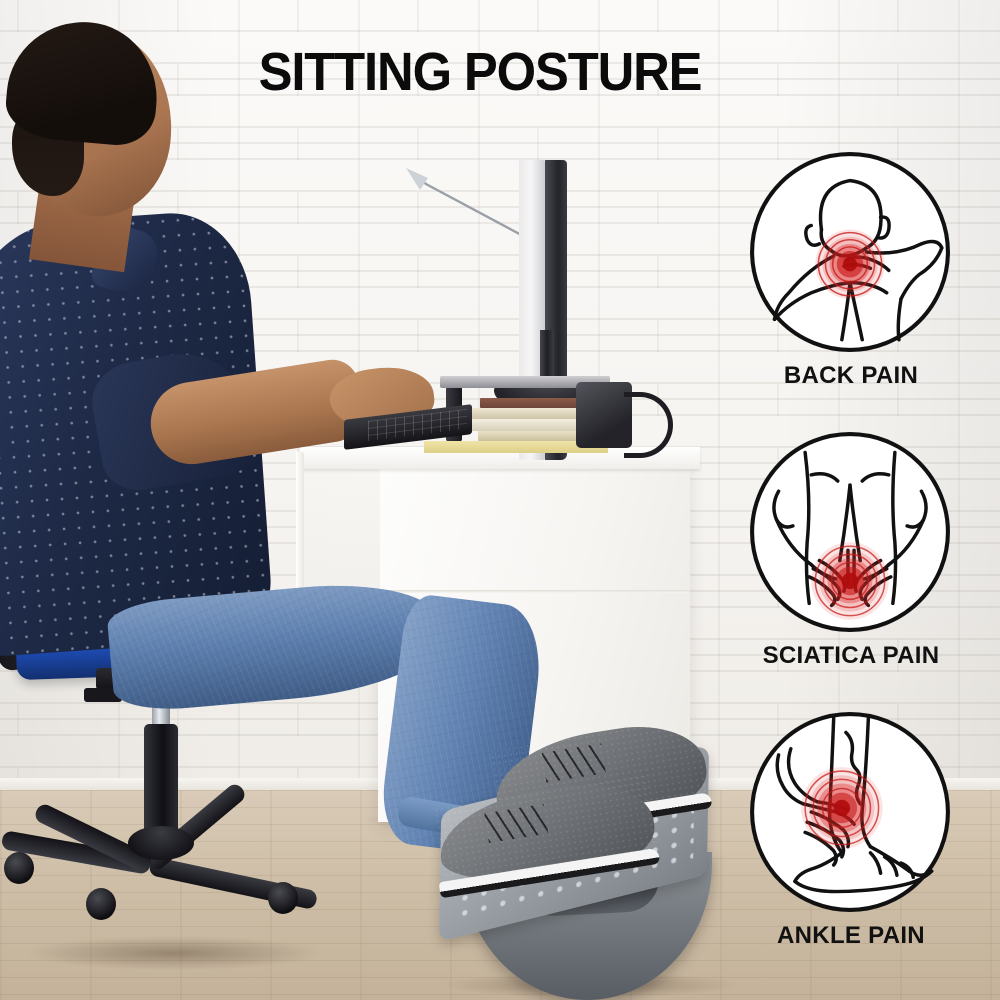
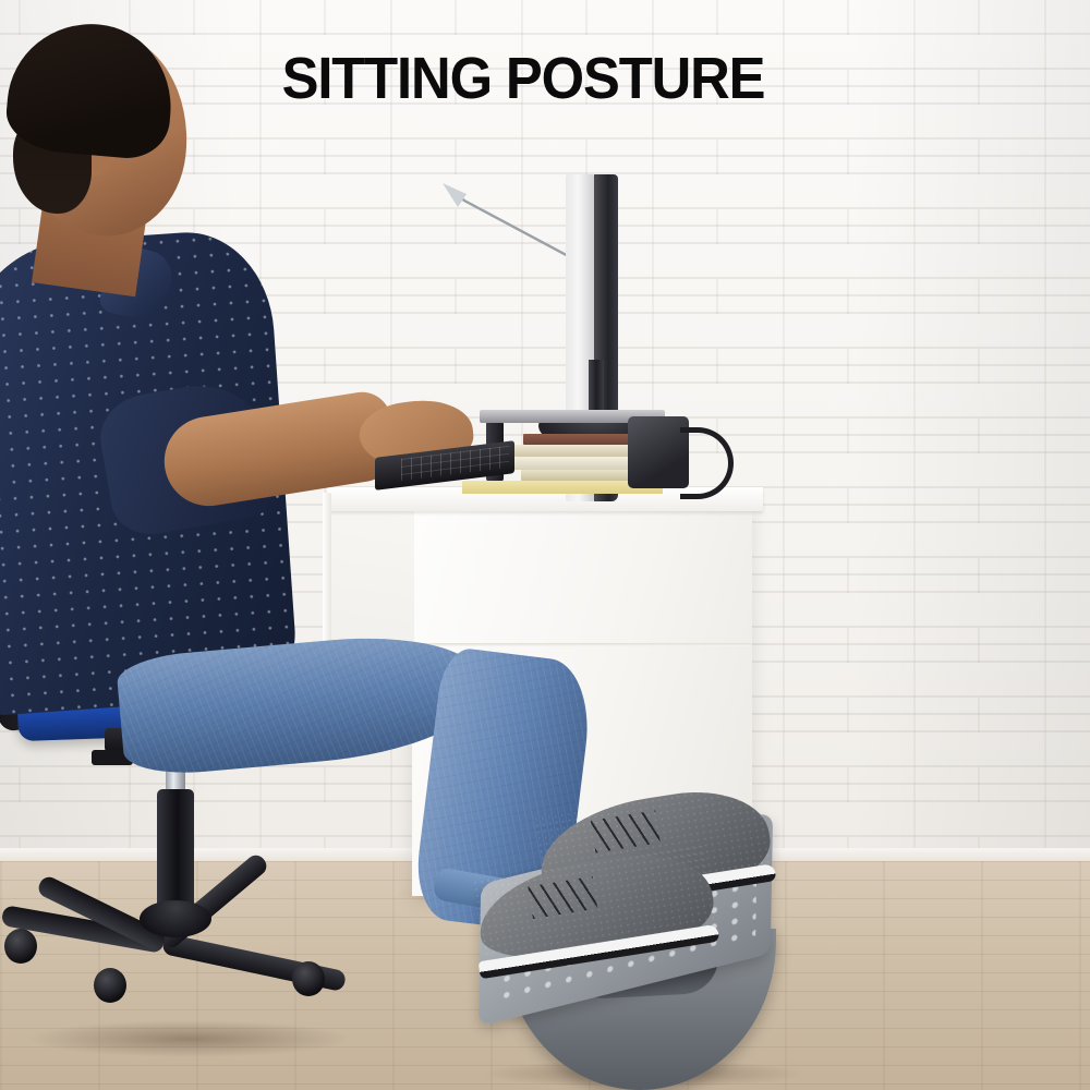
  SITTING POSTURE
- BACK PAIN
- SCIATICA PAIN
- ANKLE PAIN
